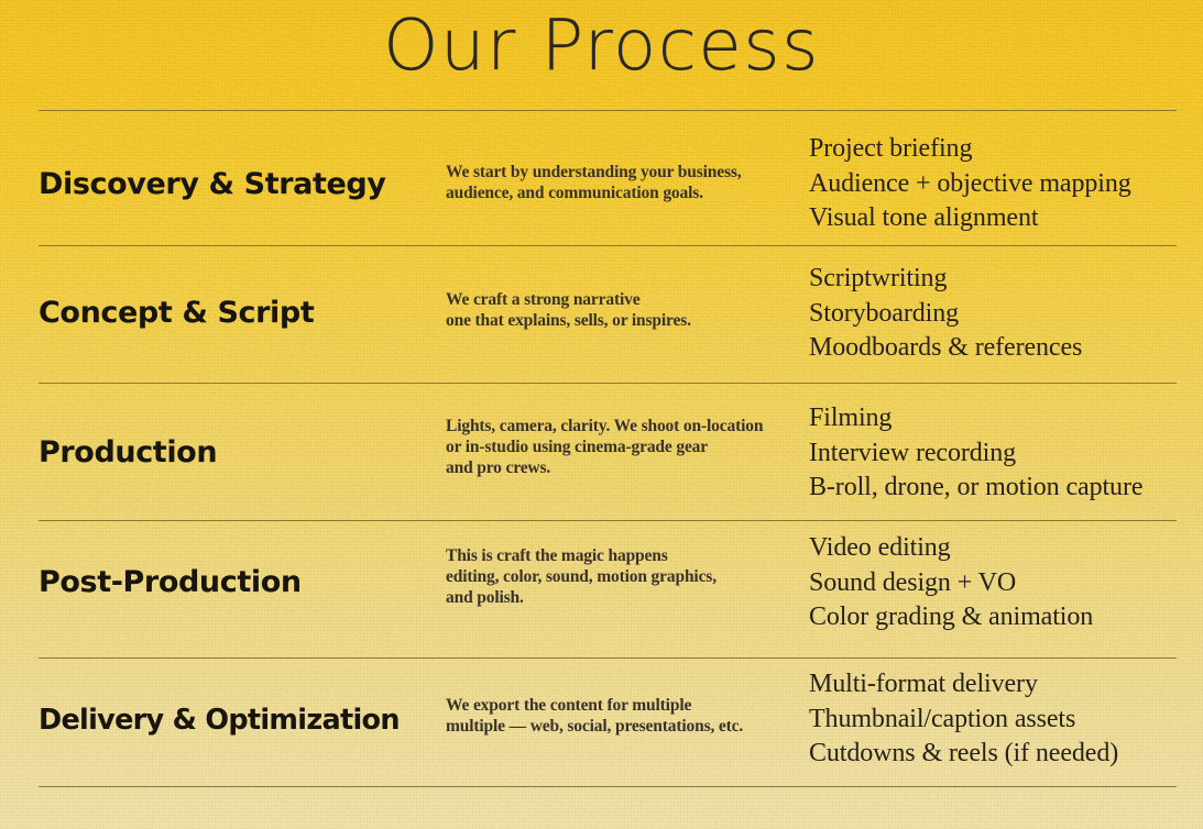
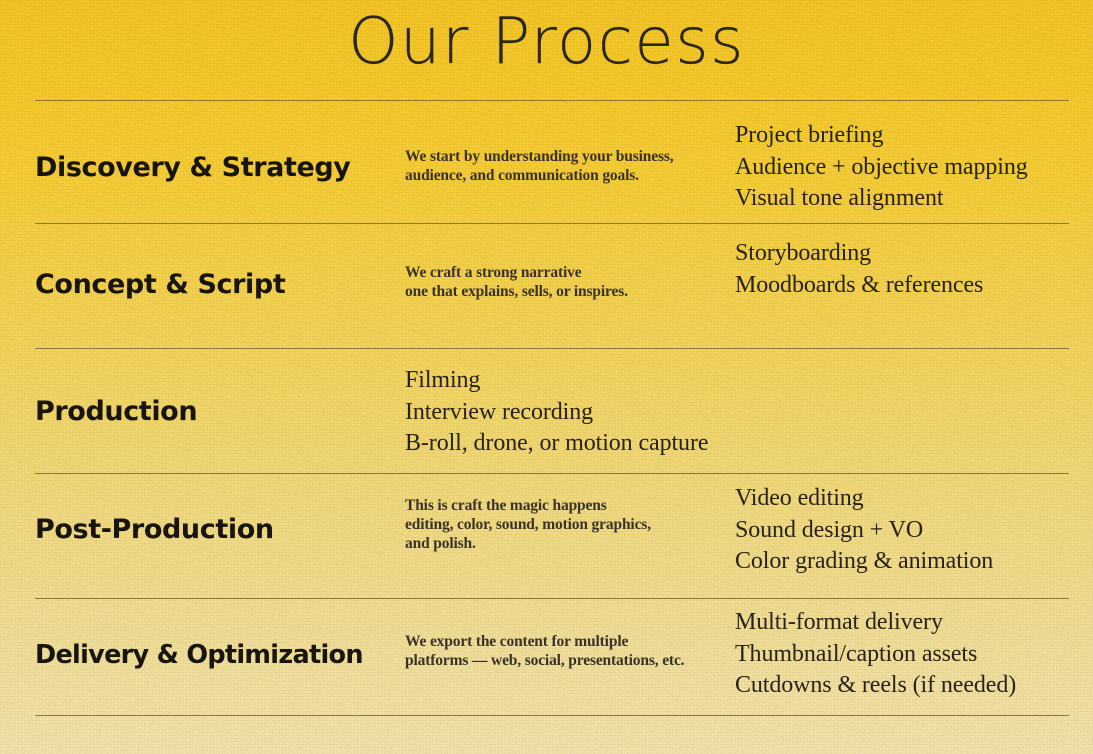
  Our Process
  Discovery & Strategy
  We start by understanding your business,
  audience, and communication goals.
  Project briefing
  Audience + objective mapping
  Visual tone alignment
  Concept & Script
  We craft a strong narrative
  one that explains, sells, or inspires.
- Scriptwriting
  Storyboarding
  Moodboards & references
  Production
- Lights, camera, clarity. We shoot on-location
- or in-studio using cinema-grade gear
- and pro crews.
  Filming
  Interview recording
  B-roll, drone, or motion capture
  Post-Production
  This is craft the magic happens
  editing, color, sound, motion graphics,
  and polish.
  Video editing
  Sound design + VO
  Color grading & animation
  Delivery & Optimization
  We export the content for multiple
- multiple — web, social, presentations, etc.
+ platforms — web, social, presentations, etc.
  Multi-format delivery
  Thumbnail/caption assets
  Cutdowns & reels (if needed)
